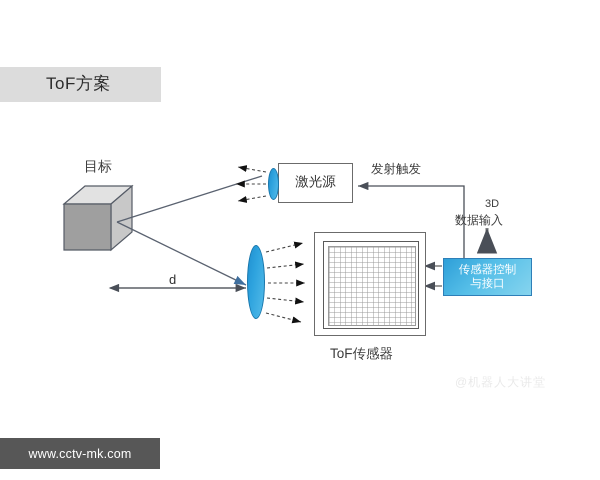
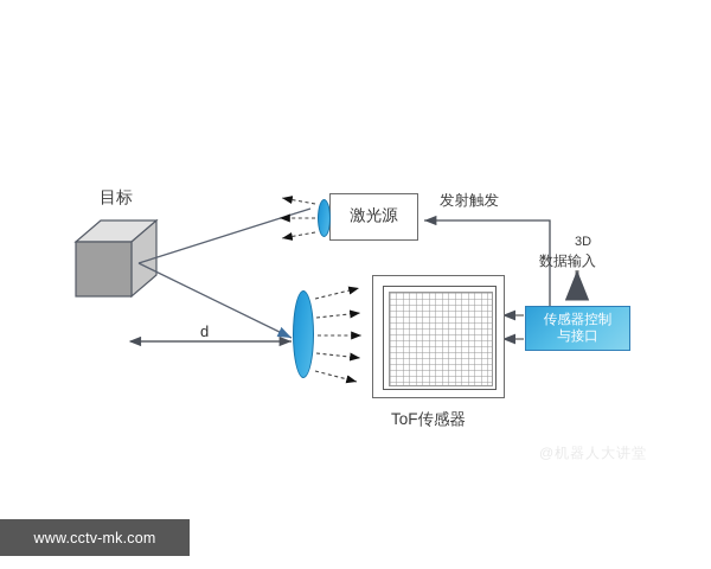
- ToF方案
  目标
  激光源
  发射触发
  3D
  数据输入
  d
  ToF传感器
  传感器控制
  与接口
  www.cctv-mk.com
